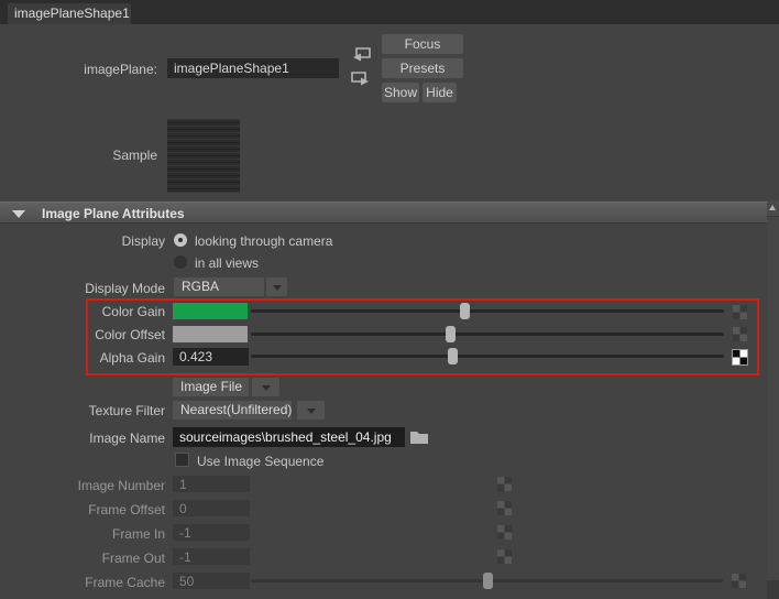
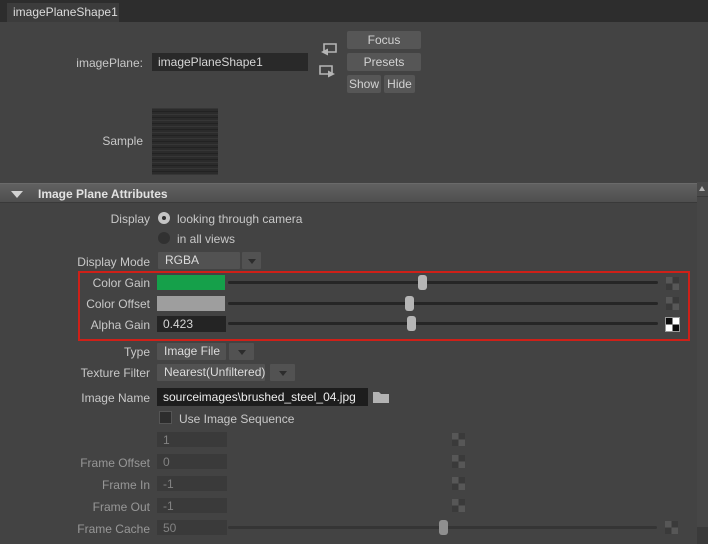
  imagePlaneShape1
  imagePlane:
  imagePlaneShape1
  Focus
  Presets
  Show
  Hide
  Sample
  Image Plane Attributes
  Display
  looking through camera
  in all views
  Display Mode
  RGBA
  Color Gain
  Color Offset
  Alpha Gain
  0.423
+ Type
  Image File
  Texture Filter
  Nearest(Unfiltered)
  Image Name
  sourceimages\brushed_steel_04.jpg
  Use Image Sequence
- Image Number
  1
  Frame Offset
  0
  Frame In
  -1
  Frame Out
  -1
  Frame Cache
  50
